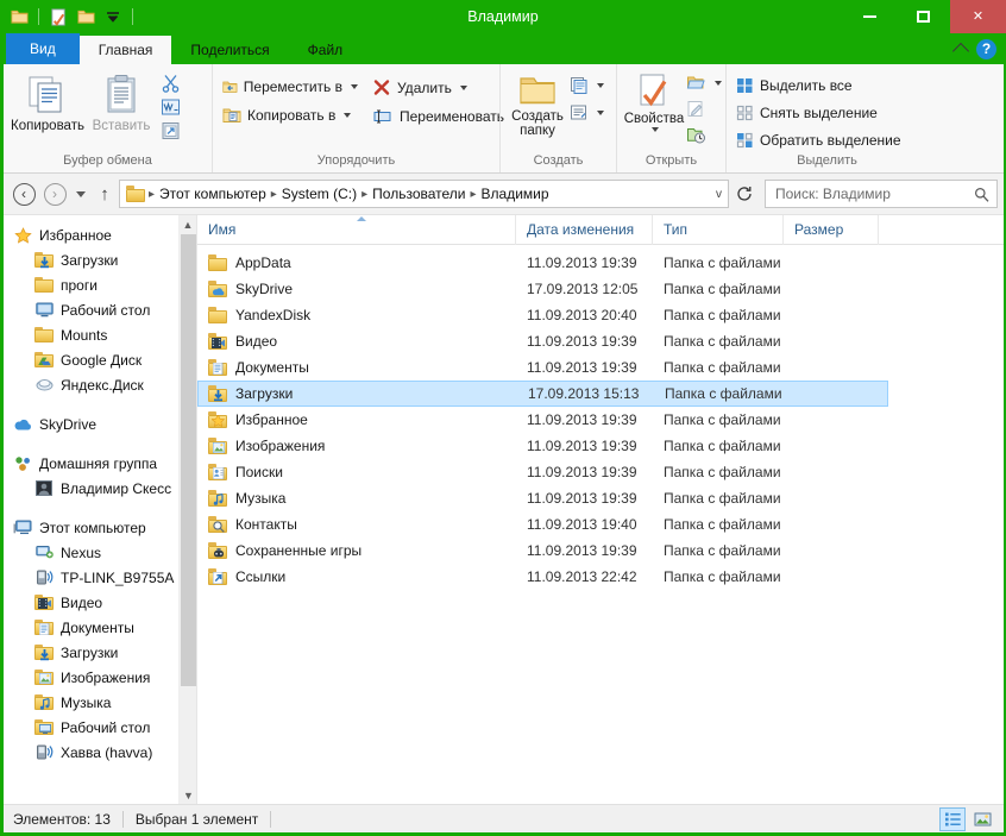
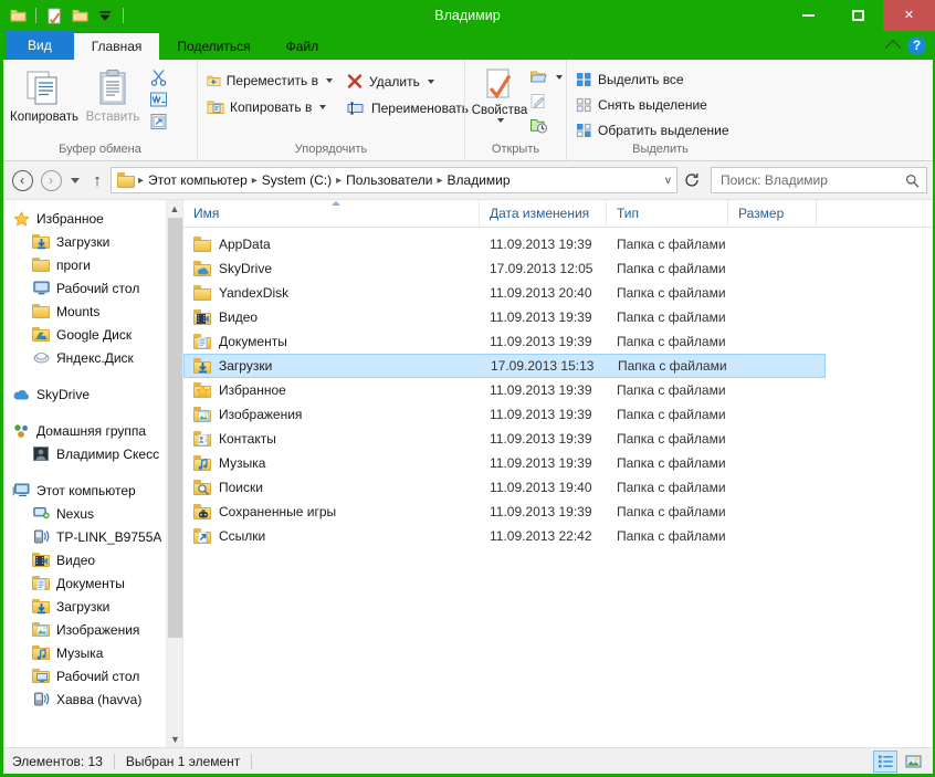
  Владимир
  ✕
  Вид
  Главная
  Поделиться
  Файл
  ?
  Копировать
  Вставить
  Буфер обмена
  Переместить в
  Копировать в
  Удалить
  Переименовать
  Упорядочить
- Создать папку
- Создать
  Свойства
  Открыть
  Выделить все
  Снять выделение
  Обратить выделение
  Выделить
  ‹
  ›
  ↑
  ▸
  Этот компьютер
  ▸
  System (C:)
  ▸
  Пользователи
  ▸
  Владимир
  v
  Поиск: Владимир
  Избранное
  Загрузки
  проги
  Рабочий стол
  Mounts
  Google Диск
  Яндекс.Диск
  SkyDrive
  Домашняя группа
  Владимир Скесс
  Этот компьютер
  Nexus
  TP-LINK_B9755A
  Видео
  Документы
  Загрузки
  Изображения
  Музыка
  Рабочий стол
  Хавва (havva)
  ▲
  ▼
  Имя
  Дата изменения
  Тип
  Размер
  AppData
  11.09.2013 19:39
  Папка с файлами
  SkyDrive
  17.09.2013 12:05
  Папка с файлами
  YandexDisk
  11.09.2013 20:40
  Папка с файлами
  Видео
  11.09.2013 19:39
  Папка с файлами
  Документы
  11.09.2013 19:39
  Папка с файлами
  Загрузки
  17.09.2013 15:13
  Папка с файлами
  Избранное
  11.09.2013 19:39
  Папка с файлами
  Изображения
  11.09.2013 19:39
  Папка с файлами
- Поиски
+ Контакты
  11.09.2013 19:39
  Папка с файлами
  Музыка
  11.09.2013 19:39
  Папка с файлами
- Контакты
+ Поиски
  11.09.2013 19:40
  Папка с файлами
  Сохраненные игры
  11.09.2013 19:39
  Папка с файлами
  Ссылки
  11.09.2013 22:42
  Папка с файлами
  Элементов: 13
  Выбран 1 элемент
